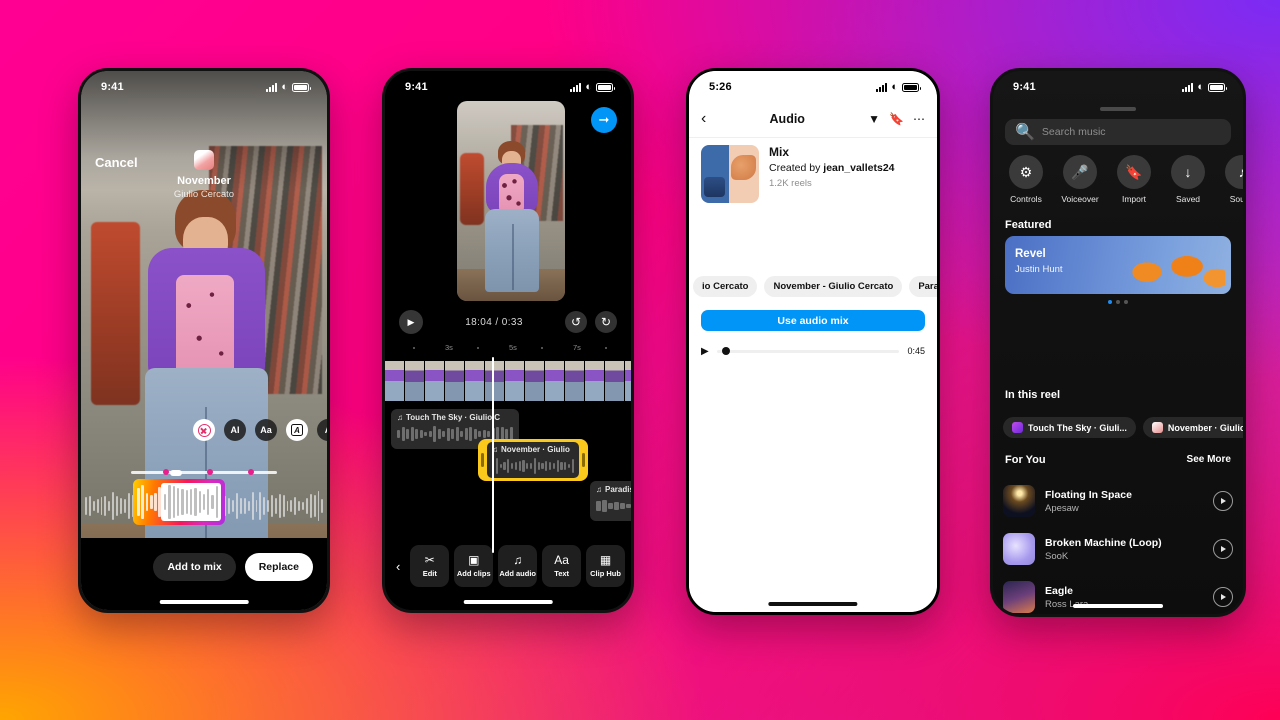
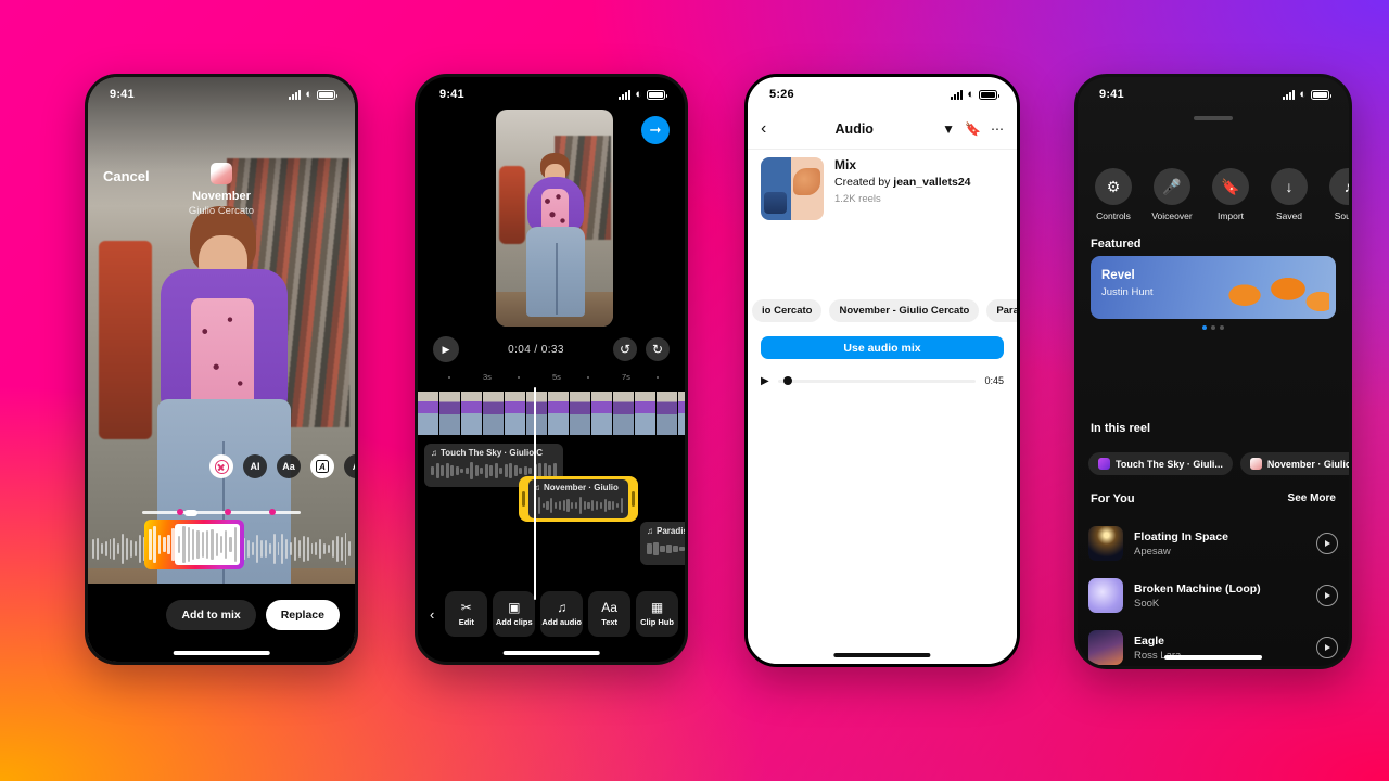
  9:41
  ◐
  Cancel
  November
  Giulio Cercato
  AI
  Aa
  A
  Add to mix
  Replace
  9:41
  ◐
  ➞
  ▶
- 18:04 / 0:33
+ 0:04 / 0:33
  ↺
  ↻
  3s
  5s
  7s
  ♫
  Touch The Sky · Giulio C
  ♫
  November · Giulio
  ♫
  ‹
  ✂
  Edit
  ▣
  Add clips
  ♫
  Add audio
  Aa
  Text
  ▦
  Clip Hub
  5:26
  ◐
  ‹
  Audio
  ▼
  🔖
  ⋯
  Mix
  Created by jean_vallets24
  1.2K reels
  io Cercato
  November - Giulio Cercato
  Use audio mix
  ▶
  0:45
  9:41
  ◐
- 🔍
- Search music
  ⚙
  Controls
  🎤
  Voiceover
  🔖
  Import
  ↓
  Saved
  ♪
  Featured
  Revel
  Justin Hunt
  In this reel
  Touch The Sky · Giuli...
  November · Giulio
  For You
  See More
  Floating In Space
  Apesaw
  Broken Machine (Loop)
  SooK
  Eagle
